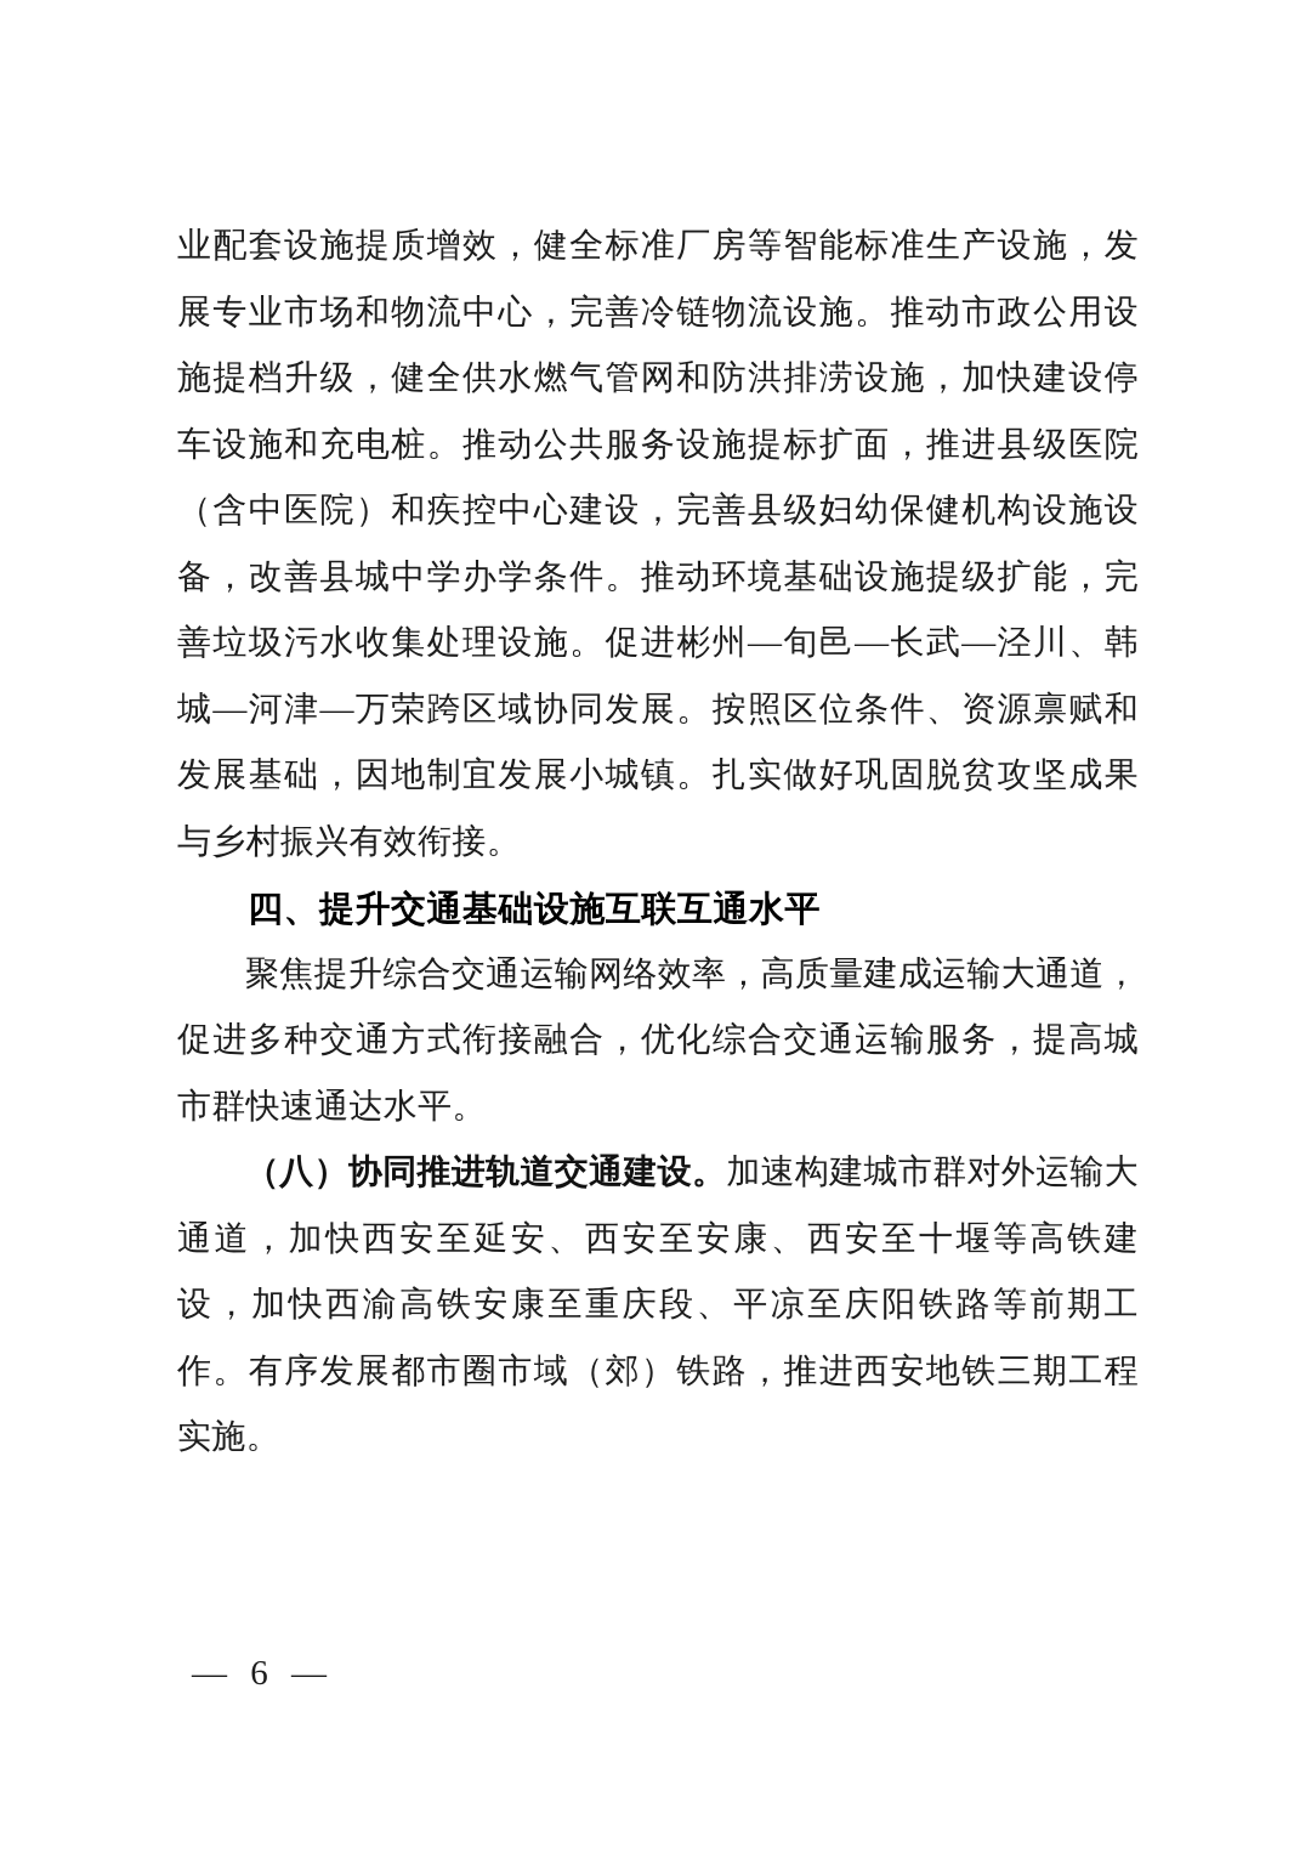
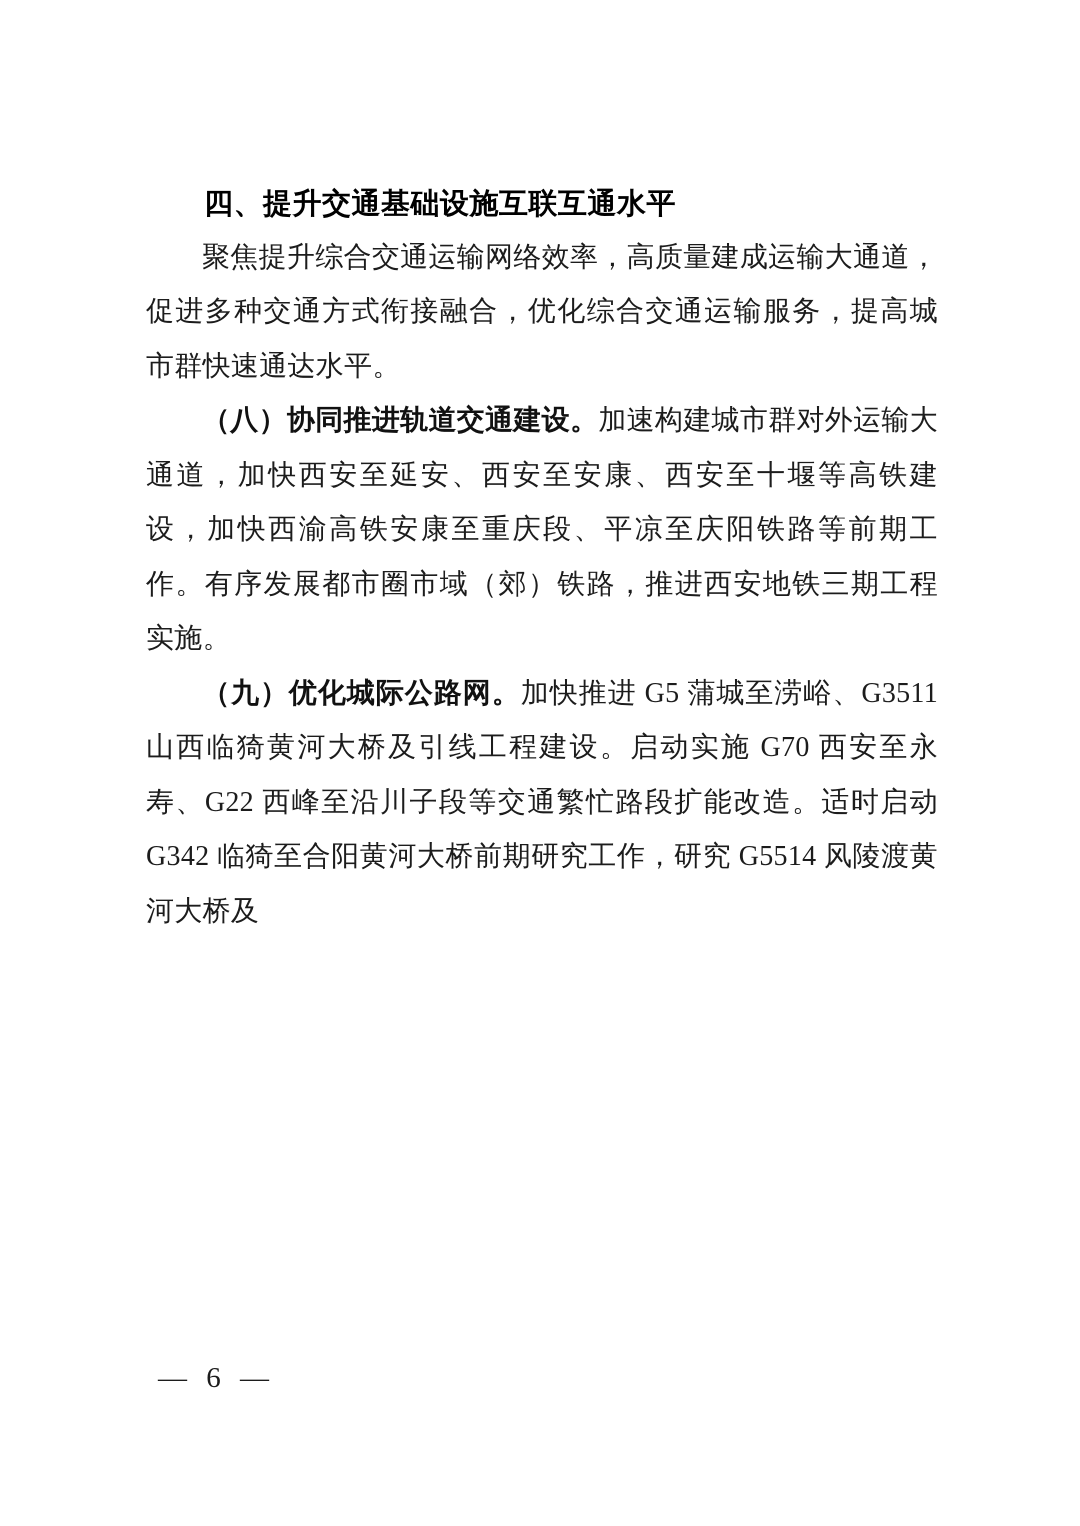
- 业配套设施提质增效，健全标准厂房等智能标准生产设施，发展专业市场和物流中心，完善冷链物流设施。推动市政公用设施提档升级，健全供水燃气管网和防洪排涝设施，加快建设停车设施和充电桩。推动公共服务设施提标扩面，推进县级医院（含中医院）和疾控中心建设，完善县级妇幼保健机构设施设备，改善县城中学办学条件。推动环境基础设施提级扩能，完善垃圾污水收集处理设施。促进彬州—旬邑—长武—泾川、韩城—河津—万荣跨区域协同发展。按照区位条件、资源禀赋和发展基础，因地制宜发展小城镇。扎实做好巩固脱贫攻坚成果与乡村振兴有效衔接。
  四、提升交通基础设施互联互通水平
  聚焦提升综合交通运输网络效率，高质量建成运输大通道，促进多种交通方式衔接融合，优化综合交通运输服务，提高城市群快速通达水平。
  （八）协同推进轨道交通建设。加速构建城市群对外运输大通道，加快西安至延安、西安至安康、西安至十堰等高铁建设，加快西渝高铁安康至重庆段、平凉至庆阳铁路等前期工作。有序发展都市圈市域（郊）铁路，推进西安地铁三期工程实施。
+ （九）优化城际公路网。加快推进 G5 蒲城至涝峪、G3511 山西临猗黄河大桥及引线工程建设。启动实施 G70 西安至永寿、G22 西峰至沿川子段等交通繁忙路段扩能改造。适时启动 G342 临猗至合阳黄河大桥前期研究工作，研究 G5514 风陵渡黄河大桥及
  — 6 —
